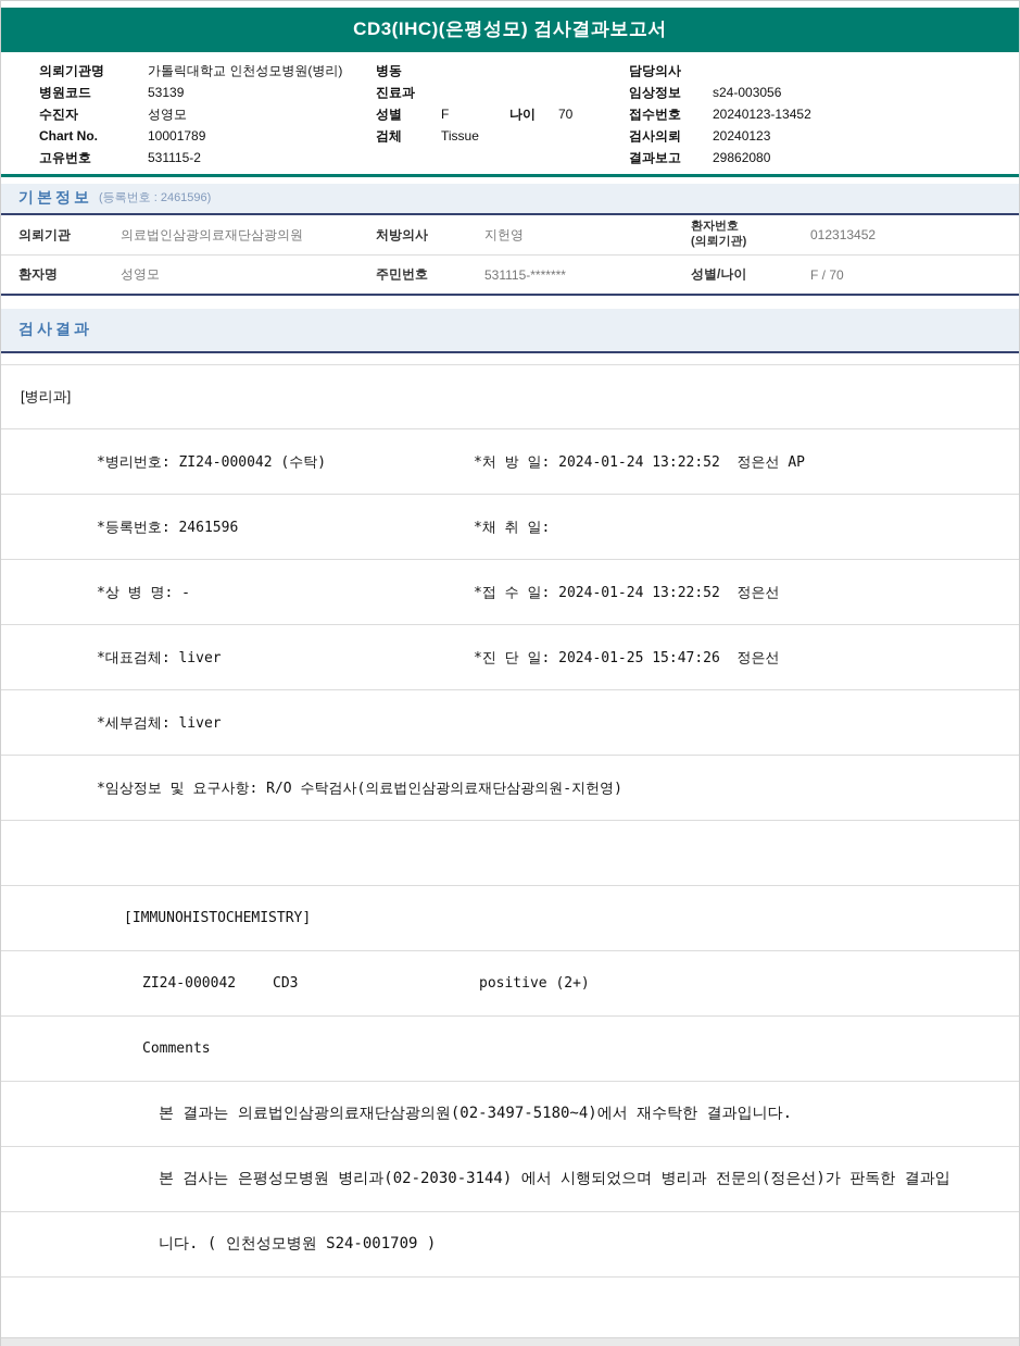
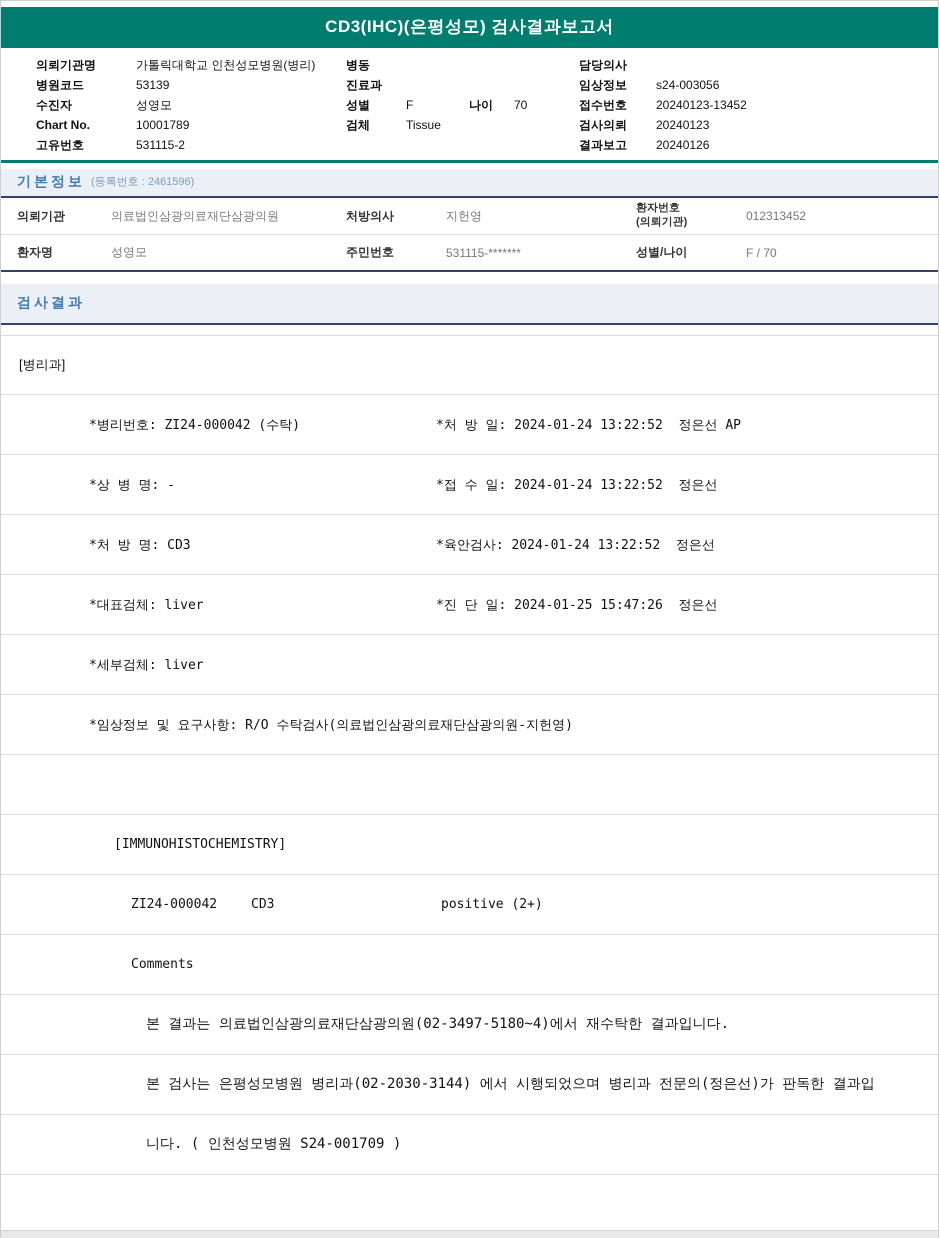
  CD3(IHC)(은평성모) 검사결과보고서
  의뢰기관명
  가톨릭대학교 인천성모병원(병리)
  병원코드
  53139
  수진자
  성영모
  Chart No.
  10001789
  고유번호
  531115-2
  병동
  진료과
  성별
  F
  나이
  70
  검체
  Tissue
  담당의사
  임상정보
  s24-003056
  접수번호
  20240123-13452
  검사의뢰
  20240123
  결과보고
- 29862080
+ 20240126
  기본정보
  (등록번호 : 2461596)
  의뢰기관
  의료법인삼광의료재단삼광의원
  처방의사
  지헌영
  환자번호
  (의뢰기관)
  012313452
  환자명
  성영모
  주민번호
  531115-*******
  성별/나이
  F / 70
  검사결과
  [병리과]
  *병리번호: ZI24-000042 (수탁)
  *처 방 일: 2024-01-24 13:22:52 정은선 AP
- *등록번호: 2461596
- *채 취 일:
  *상 병 명: -
  *접 수 일: 2024-01-24 13:22:52 정은선
+ *처 방 명: CD3
+ *육안검사: 2024-01-24 13:22:52 정은선
  *대표검체: liver
  *진 단 일: 2024-01-25 15:47:26 정은선
  *세부검체: liver
  *임상정보 및 요구사항: R/O 수탁검사(의료법인삼광의료재단삼광의원-지헌영)
  [IMMUNOHISTOCHEMISTRY]
  ZI24-000042
  CD3
  positive (2+)
  Comments
  본 결과는 의료법인삼광의료재단삼광의원(02-3497-5180~4)에서 재수탁한 결과입니다.
  본 검사는 은평성모병원 병리과(02-2030-3144) 에서 시행되었으며 병리과 전문의(정은선)가 판독한 결과입
  니다. ( 인천성모병원 S24-001709 )
